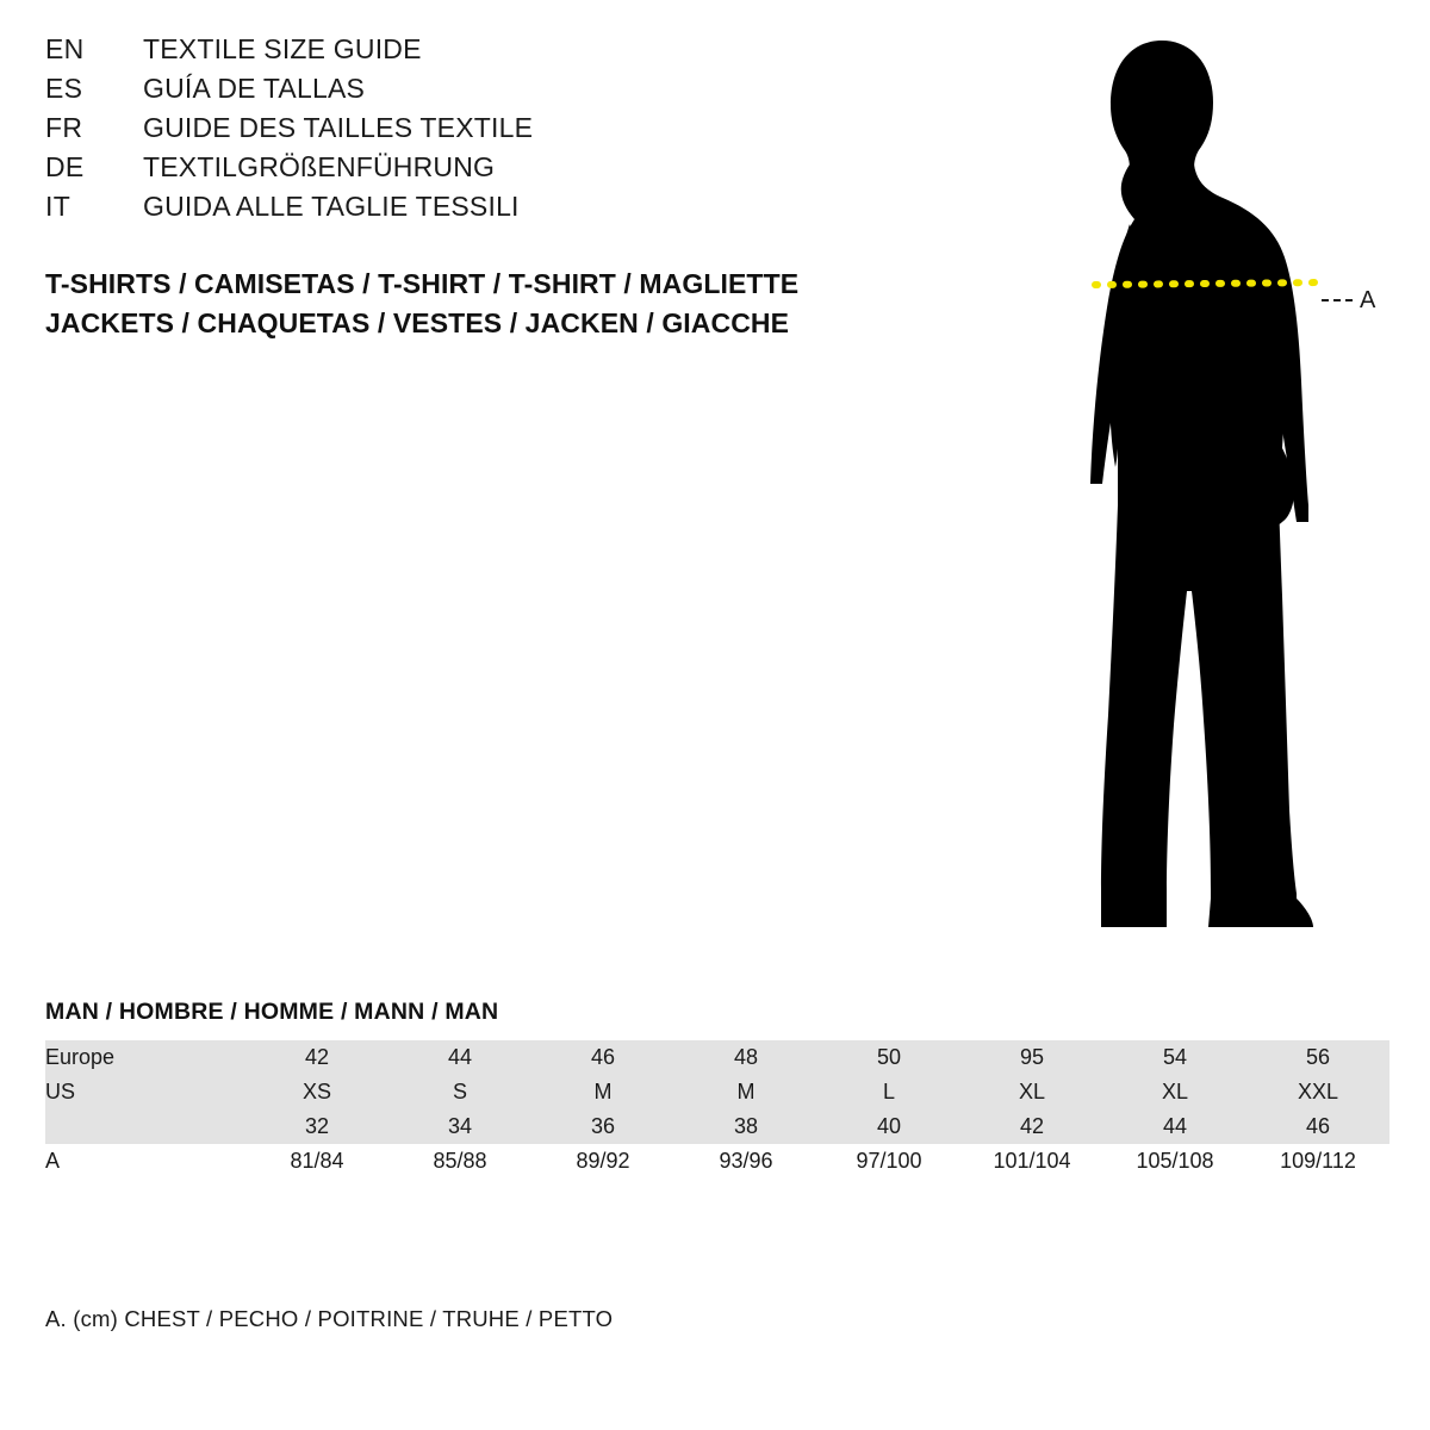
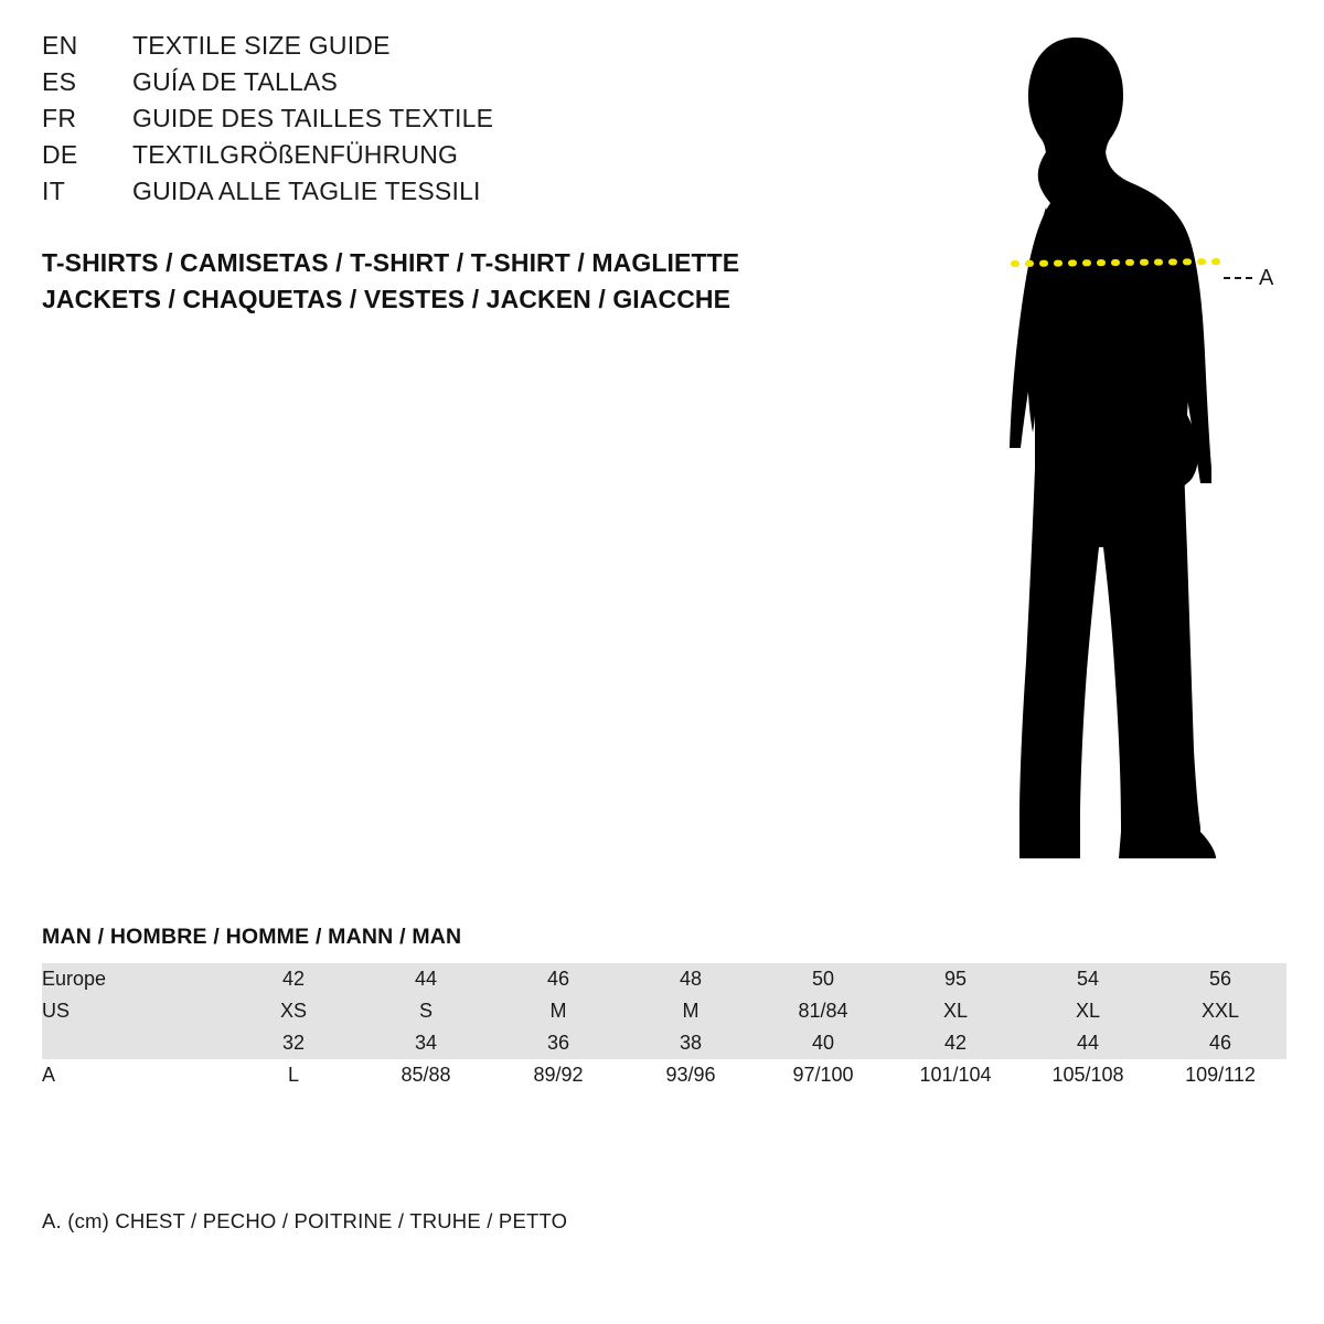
  EN
  TEXTILE SIZE GUIDE
  ES
  GUÍA DE TALLAS
  FR
  GUIDE DES TAILLES TEXTILE
  DE
  TEXTILGRÖßENFÜHRUNG
  IT
  GUIDA ALLE TAGLIE TESSILI
  T-SHIRTS / CAMISETAS / T-SHIRT / T-SHIRT / MAGLIETTE
  JACKETS / CHAQUETAS / VESTES / JACKEN / GIACCHE
  A
  MAN / HOMBRE / HOMME / MANN / MAN
  Europe	42	44	46	48	50	95	54	56
- US	XS	S	M	M	L	XL	XL	XXL
+ US	XS	S	M	M	81/84	XL	XL	XXL
  	32	34	36	38	40	42	44	46
- A	81/84	85/88	89/92	93/96	97/100	101/104	105/108	109/112
+ A	L	85/88	89/92	93/96	97/100	101/104	105/108	109/112
  A. (cm) CHEST / PECHO / POITRINE / TRUHE / PETTO
